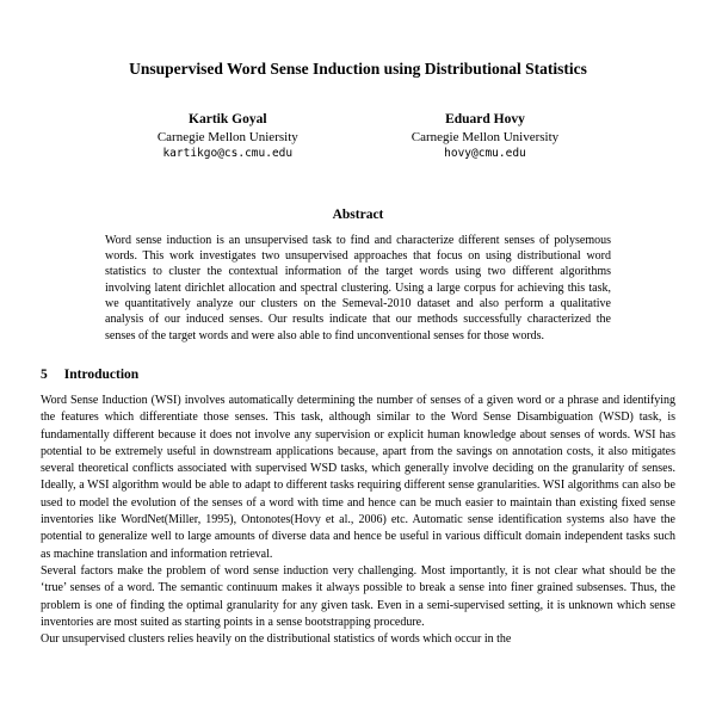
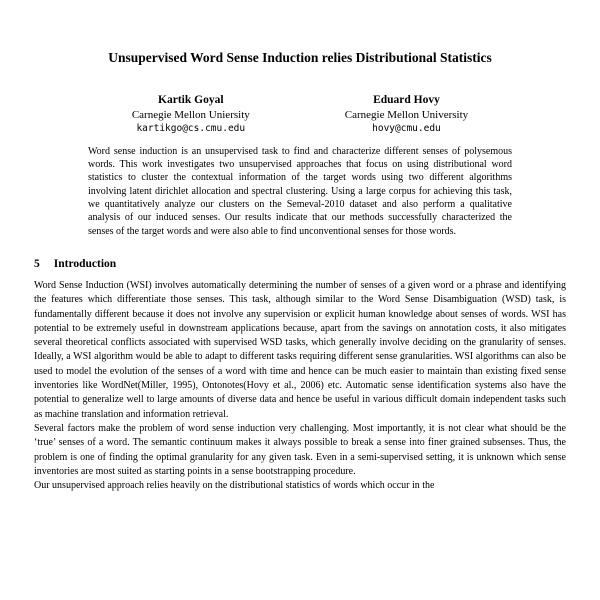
- Unsupervised Word Sense Induction using Distributional Statistics
+ Unsupervised Word Sense Induction relies Distributional Statistics
  Kartik Goyal
  Carnegie Mellon Uniersity
  kartikgo@cs.cmu.edu
  Eduard Hovy
  Carnegie Mellon University
  hovy@cmu.edu
- Abstract
  Word sense induction is an unsupervised task to find and characterize different senses of polysemous words. This work investigates two unsupervised approaches that focus on using distributional word statistics to cluster the contextual information of the target words using two different algorithms involving latent dirichlet allocation and spectral clustering. Using a large corpus for achieving this task, we quantitatively analyze our clusters on the Semeval-2010 dataset and also perform a qualitative analysis of our induced senses. Our results indicate that our methods successfully characterized the senses of the target words and were also able to find unconventional senses for those words.
  5 Introduction
  Word Sense Induction (WSI) involves automatically determining the number of senses of a given word or a phrase and identifying the features which differentiate those senses. This task, although similar to the Word Sense Disambiguation (WSD) task, is fundamentally different because it does not involve any supervision or explicit human knowledge about senses of words. WSI has potential to be extremely useful in downstream applications because, apart from the savings on annotation costs, it also mitigates several theoretical conflicts associated with supervised WSD tasks, which generally involve deciding on the granularity of senses. Ideally, a WSI algorithm would be able to adapt to different tasks requiring different sense granularities. WSI algorithms can also be used to model the evolution of the senses of a word with time and hence can be much easier to maintain than existing fixed sense inventories like WordNet(Miller, 1995), Ontonotes(Hovy et al., 2006) etc. Automatic sense identification systems also have the potential to generalize well to large amounts of diverse data and hence be useful in various difficult domain independent tasks such as machine translation and information retrieval.
  Several factors make the problem of word sense induction very challenging. Most importantly, it is not clear what should be the ‘true’ senses of a word. The semantic continuum makes it always possible to break a sense into finer grained subsenses. Thus, the problem is one of finding the optimal granularity for any given task. Even in a semi-supervised setting, it is unknown which sense inventories are most suited as starting points in a sense bootstrapping procedure.
- Our unsupervised clusters relies heavily on the distributional statistics of words which occur in the
+ Our unsupervised approach relies heavily on the distributional statistics of words which occur in the
